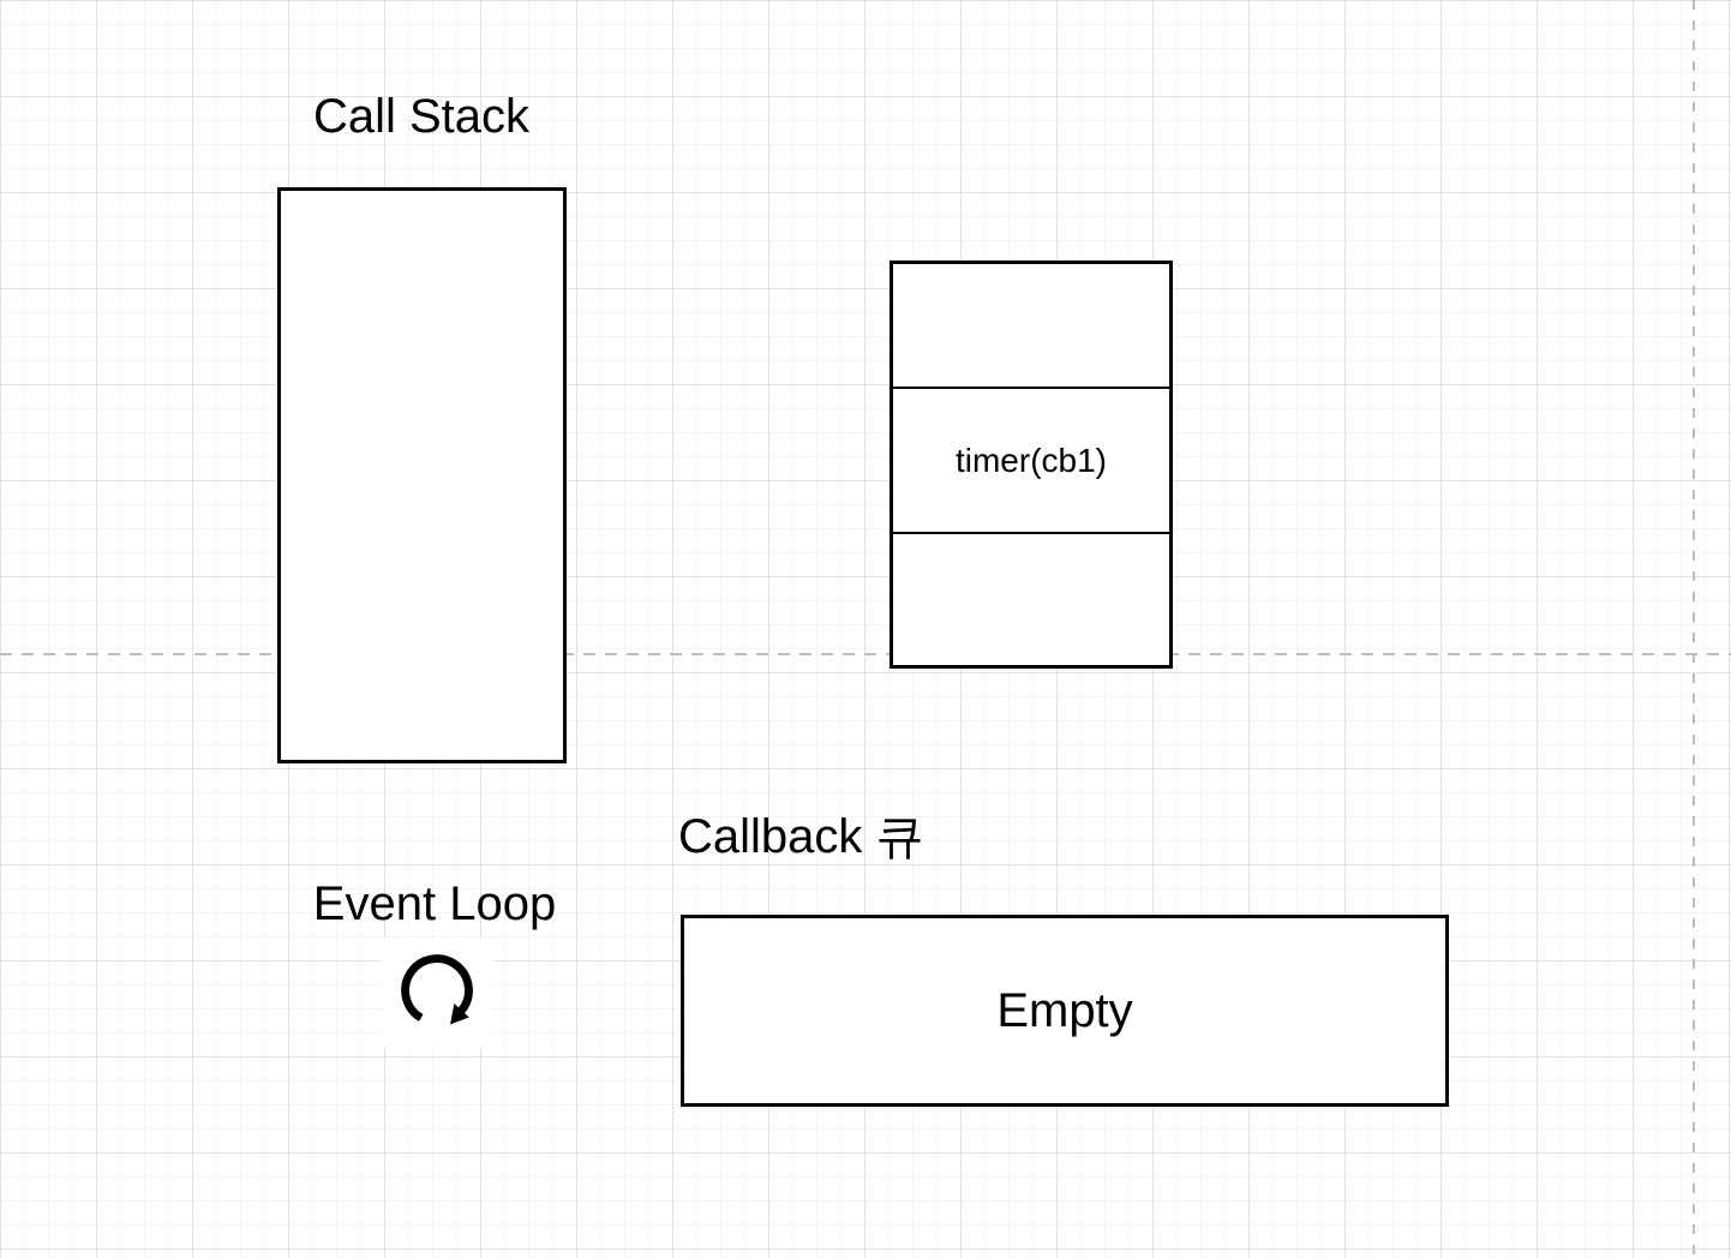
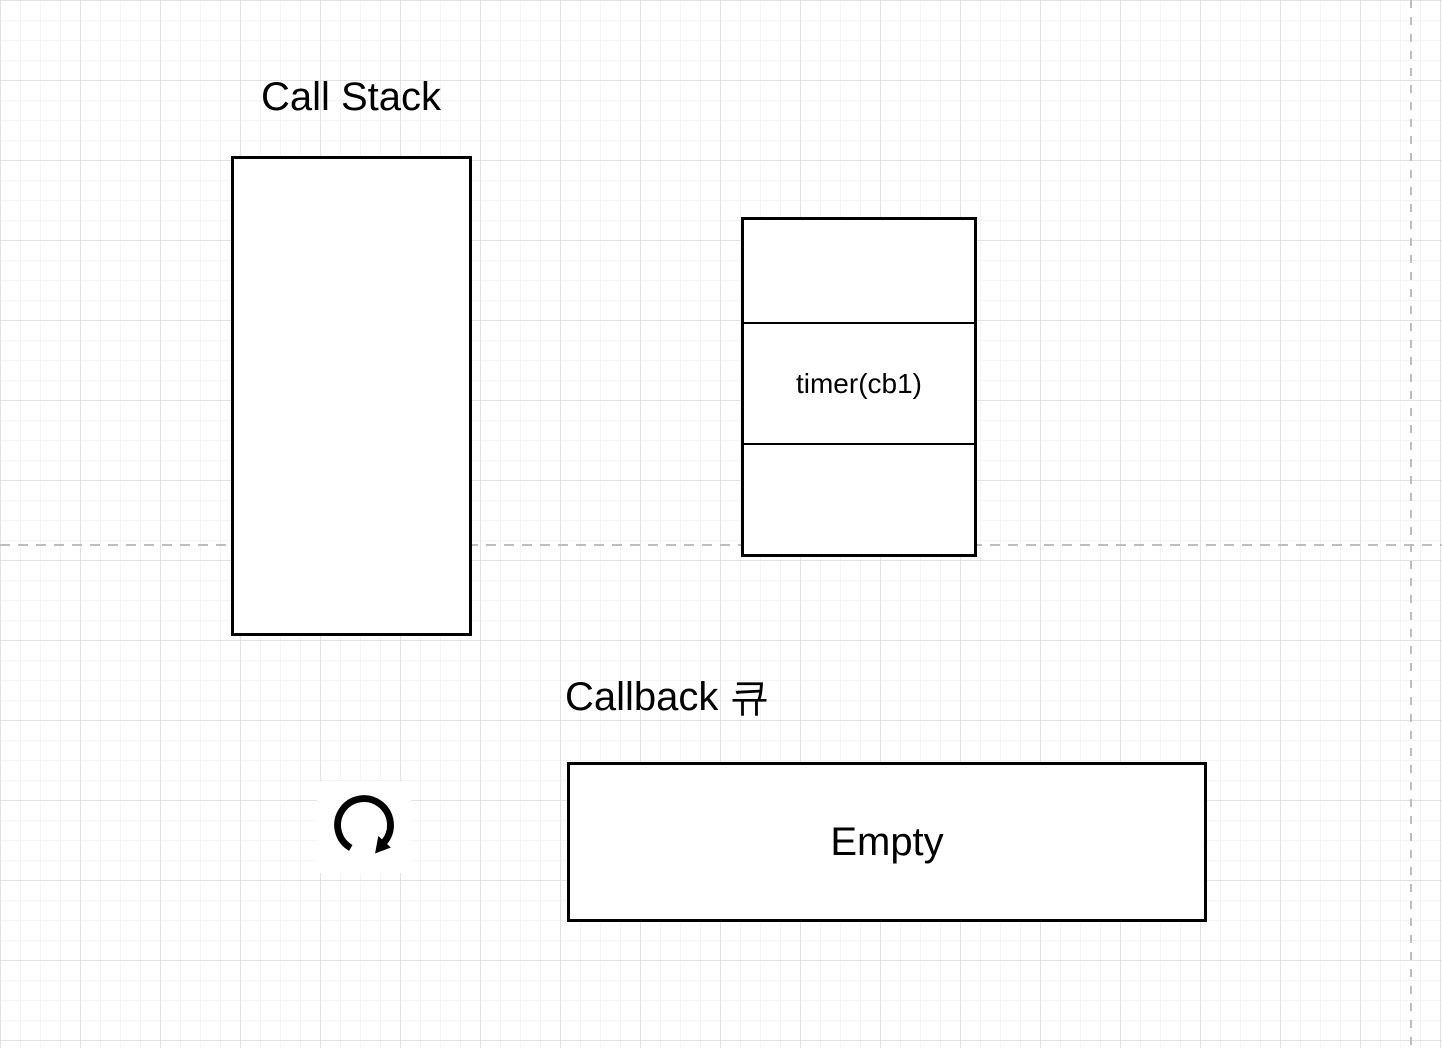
  Call Stack
  timer(cb1)
  Callback 큐
  Empty
- Event Loop
